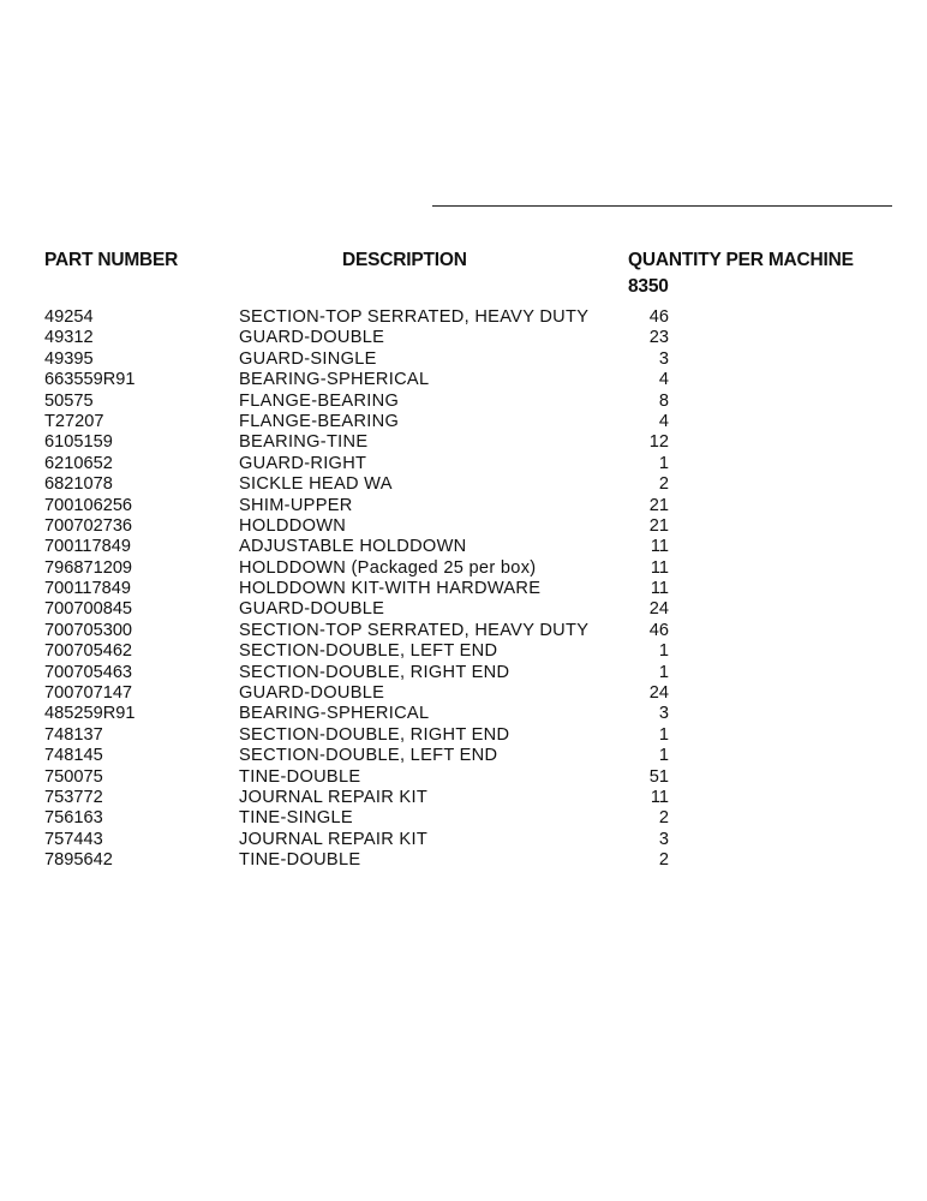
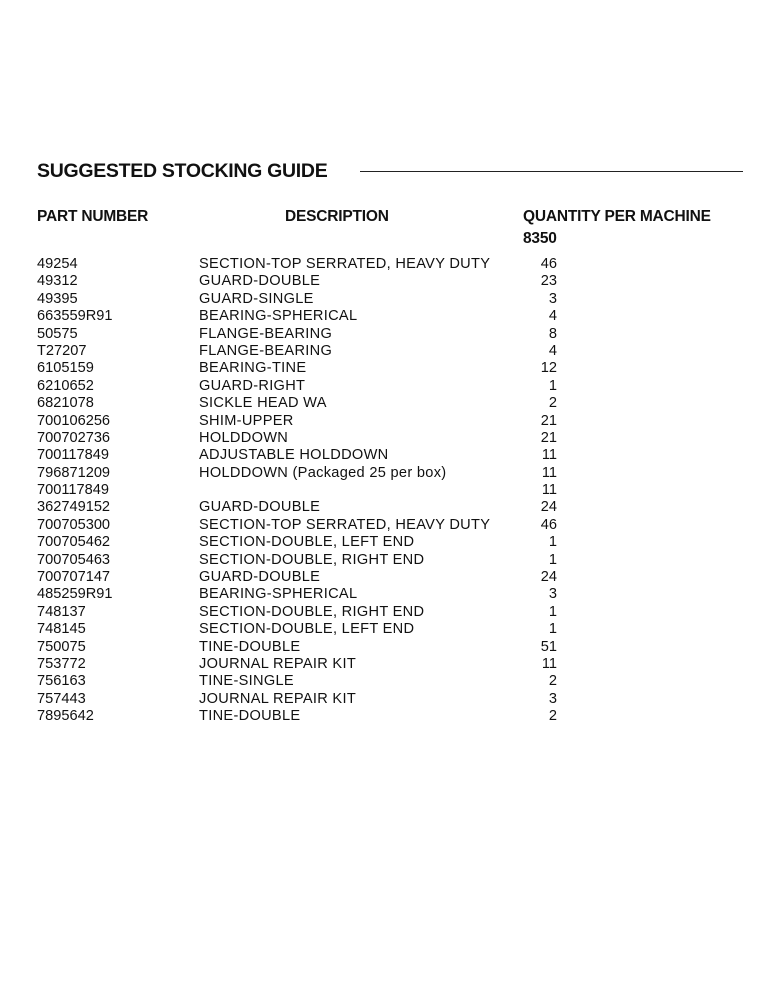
+ SUGGESTED STOCKING GUIDE
  PART NUMBER
  DESCRIPTION
  QUANTITY PER MACHINE
  8350
  49254
  SECTION-TOP SERRATED, HEAVY DUTY
  46
  49312
  GUARD-DOUBLE
  23
  49395
  GUARD-SINGLE
  3
  663559R91
  BEARING-SPHERICAL
  4
  50575
  FLANGE-BEARING
  8
  T27207
  FLANGE-BEARING
  4
  6105159
  BEARING-TINE
  12
  6210652
  GUARD-RIGHT
  1
  6821078
  SICKLE HEAD WA
  2
  700106256
  SHIM-UPPER
  21
  700702736
  HOLDDOWN
  21
  700117849
  ADJUSTABLE HOLDDOWN
  11
  796871209
  HOLDDOWN (Packaged 25 per box)
  11
  700117849
- HOLDDOWN KIT-WITH HARDWARE
  11
- 700700845
+ 362749152
  GUARD-DOUBLE
  24
  700705300
  SECTION-TOP SERRATED, HEAVY DUTY
  46
  700705462
  SECTION-DOUBLE, LEFT END
  1
  700705463
  SECTION-DOUBLE, RIGHT END
  1
  700707147
  GUARD-DOUBLE
  24
  485259R91
  BEARING-SPHERICAL
  3
  748137
  SECTION-DOUBLE, RIGHT END
  1
  748145
  SECTION-DOUBLE, LEFT END
  1
  750075
  TINE-DOUBLE
  51
  753772
  JOURNAL REPAIR KIT
  11
  756163
  TINE-SINGLE
  2
  757443
  JOURNAL REPAIR KIT
  3
  7895642
  TINE-DOUBLE
  2
